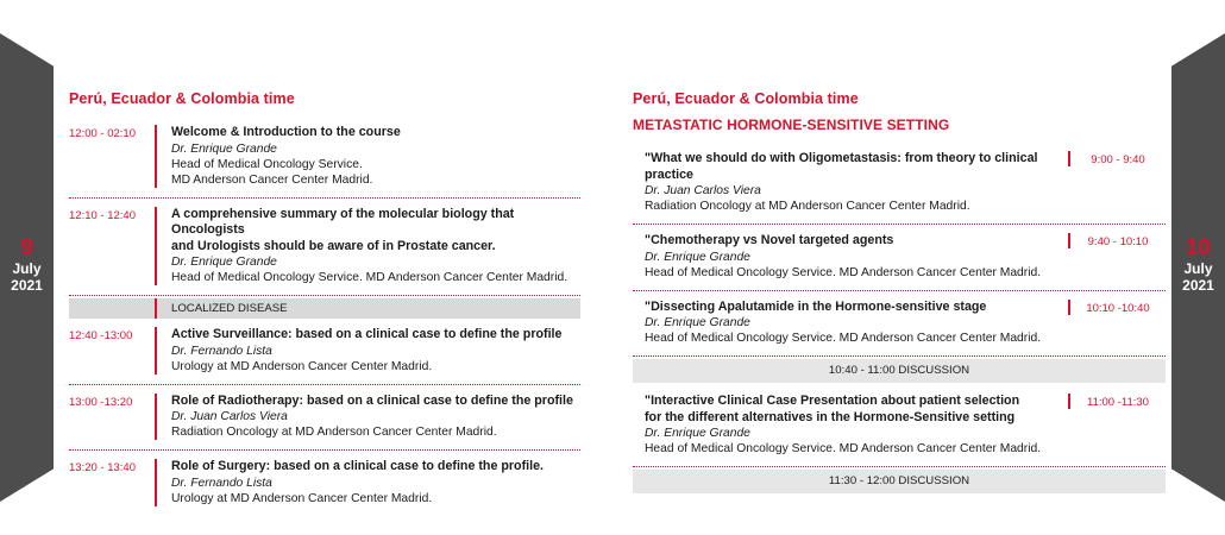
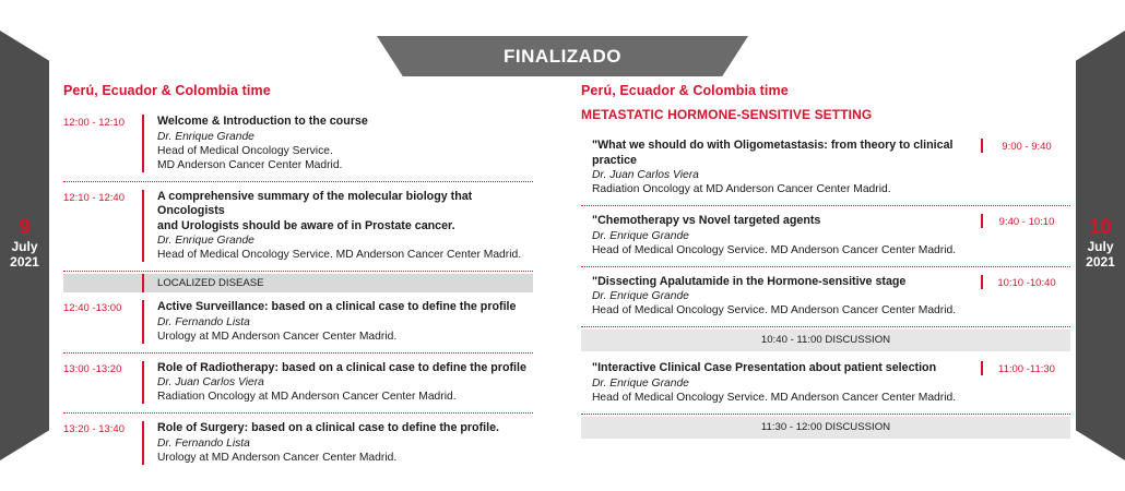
+ FINALIZADO
  9
  July
  2021
  10
  July
  2021
  Perú, Ecuador & Colombia time
- 12:00 - 02:10
+ 12:00 - 12:10
  Welcome & Introduction to the course
  Dr. Enrique Grande
  Head of Medical Oncology Service.
  MD Anderson Cancer Center Madrid.
  12:10 - 12:40
  A comprehensive summary of the molecular biology that Oncologists
  and Urologists should be aware of in Prostate cancer.
  Dr. Enrique Grande
  Head of Medical Oncology Service. MD Anderson Cancer Center Madrid.
  LOCALIZED DISEASE
  12:40 -13:00
  Active Surveillance: based on a clinical case to define the profile
  Dr. Fernando Lista
  Urology at MD Anderson Cancer Center Madrid.
  13:00 -13:20
  Role of Radiotherapy: based on a clinical case to define the profile
  Dr. Juan Carlos Viera
  Radiation Oncology at MD Anderson Cancer Center Madrid.
  13:20 - 13:40
  Role of Surgery: based on a clinical case to define the profile.
  Dr. Fernando Lista
  Urology at MD Anderson Cancer Center Madrid.
  Perú, Ecuador & Colombia time
  METASTATIC HORMONE-SENSITIVE SETTING
  "What we should do with Oligometastasis: from theory to clinical practice
  Dr. Juan Carlos Viera
  Radiation Oncology at MD Anderson Cancer Center Madrid.
  9:00 - 9:40
  "Chemotherapy vs Novel targeted agents
  Dr. Enrique Grande
  Head of Medical Oncology Service. MD Anderson Cancer Center Madrid.
  9:40 - 10:10
  "Dissecting Apalutamide in the Hormone-sensitive stage
  Dr. Enrique Grande
  Head of Medical Oncology Service. MD Anderson Cancer Center Madrid.
  10:10 -10:40
  10:40 - 11:00 DISCUSSION
  "Interactive Clinical Case Presentation about patient selection
- for the different alternatives in the Hormone-Sensitive setting
  Dr. Enrique Grande
  Head of Medical Oncology Service. MD Anderson Cancer Center Madrid.
  11:00 -11:30
  11:30 - 12:00 DISCUSSION
